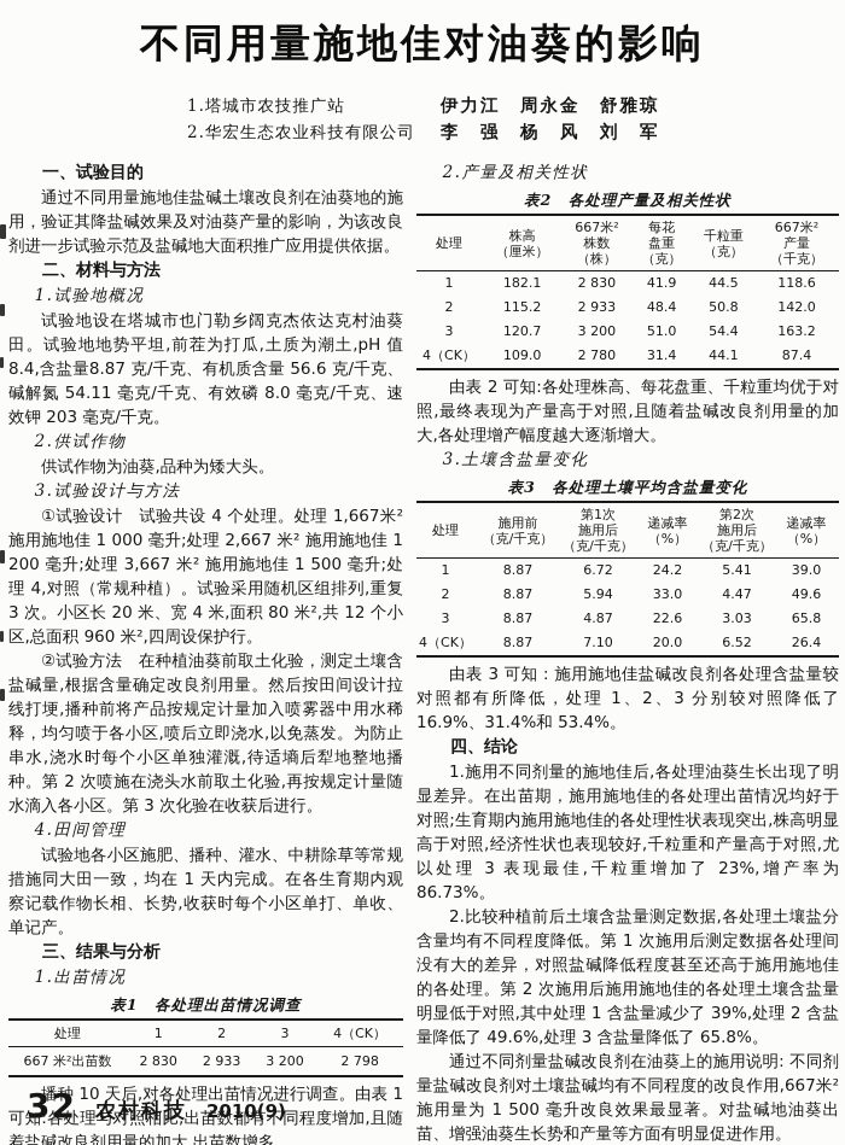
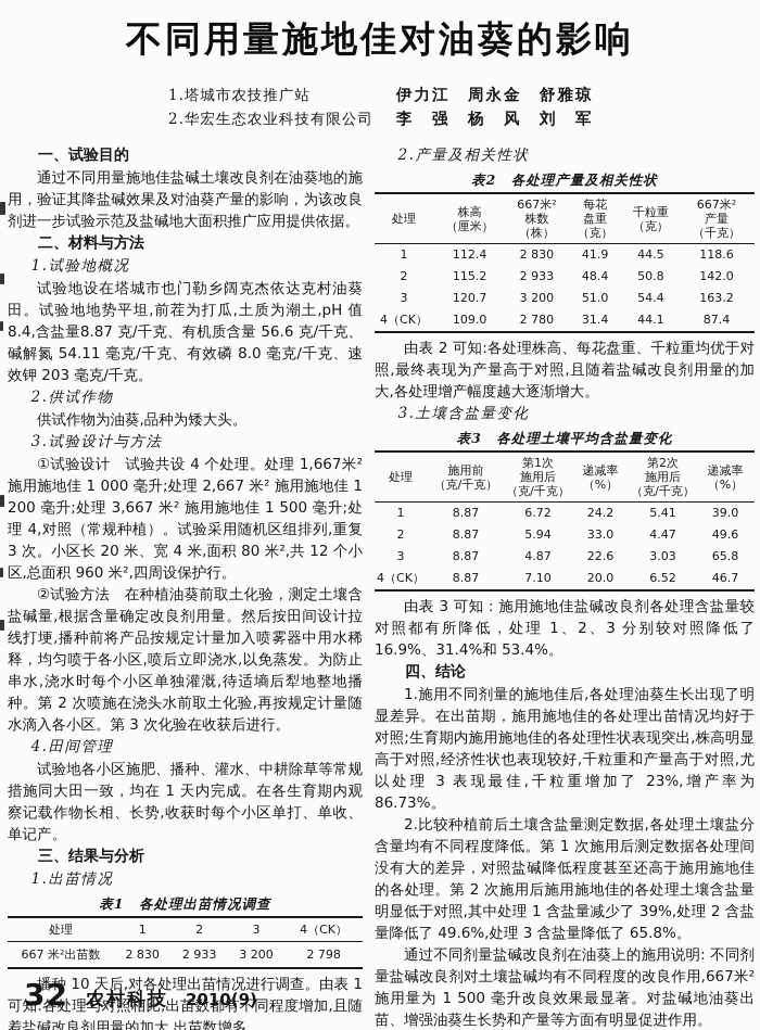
  不同用量施地佳对油葵的影响
  1.塔城市农技推广站
  伊力江 周永金 舒雅琼
  2.华宏生态农业科技有限公司
  李 强 杨 风 刘 军
  一、试验目的
  通过不同用量施地佳盐碱土壤改良剂在油葵地的施用，验证其降盐碱效果及对油葵产量的影响，为该改良剂进一步试验示范及盐碱地大面积推广应用提供依据。
  二、材料与方法
  1.试验地概况
  试验地设在塔城市也门勒乡阔克杰依达克村油葵田。试验地地势平坦,前茬为打瓜,土质为潮土,pH 值 8.4,含盐量8.87 克/千克、有机质含量 56.6 克/千克、碱解氮 54.11 毫克/千克、有效磷 8.0 毫克/千克、速效钾 203 毫克/千克。
  2.供试作物
  供试作物为油葵,品种为矮大头。
  3.试验设计与方法
  ①试验设计 试验共设 4 个处理。处理 1,667米² 施用施地佳 1 000 毫升;处理 2,667 米² 施用施地佳 1 200 毫升;处理 3,667 米² 施用施地佳 1 500 毫升;处理 4,对照（常规种植）。试验采用随机区组排列,重复 3 次。小区长 20 米、宽 4 米,面积 80 米²,共 12 个小区,总面积 960 米²,四周设保护行。
  ②试验方法 在种植油葵前取土化验，测定土壤含盐碱量,根据含量确定改良剂用量。然后按田间设计拉线打埂,播种前将产品按规定计量加入喷雾器中用水稀释，均匀喷于各小区,喷后立即浇水,以免蒸发。为防止串水,浇水时每个小区单独灌溉,待适墒后犁地整地播种。第 2 次喷施在浇头水前取土化验,再按规定计量随水滴入各小区。第 3 次化验在收获后进行。
  4.田间管理
  试验地各小区施肥、播种、灌水、中耕除草等常规措施同大田一致，均在 1 天内完成。在各生育期内观察记载作物长相、长势,收获时每个小区单打、单收、单记产。
  三、结果与分析
  1.出苗情况
  表1 各处理出苗情况调查
  处理	1	2	3	4（CK）
  667 米²出苗数	2 830	2 933	3 200	2 798
  播种 10 天后,对各处理出苗情况进行调查。由表 1 可知:各处理与对照相比,出苗数都有不同程度增加,且随着盐碱改良剂用量的加大,出苗数增多。
  2.产量及相关性状
  表2 各处理产量及相关性状
  处理	株高 （厘米）	667米² 株数 （株）	每花 盘重 （克）	千粒重 （克）	667米² 产量 （千克）
- 1	182.1	2 830	41.9	44.5	118.6
+ 1	112.4	2 830	41.9	44.5	118.6
  2	115.2	2 933	48.4	50.8	142.0
  3	120.7	3 200	51.0	54.4	163.2
  4（CK）	109.0	2 780	31.4	44.1	87.4
  由表 2 可知:各处理株高、每花盘重、千粒重均优于对照,最终表现为产量高于对照,且随着盐碱改良剂用量的加大,各处理增产幅度越大逐渐增大。
  3.土壤含盐量变化
  表3 各处理土壤平均含盐量变化
  处理	施用前 （克/千克）	第1次 施用后 （克/千克）	递减率 （%）	第2次 施用后 （克/千克）	递减率 （%）
  1	8.87	6.72	24.2	5.41	39.0
  2	8.87	5.94	33.0	4.47	49.6
  3	8.87	4.87	22.6	3.03	65.8
- 4（CK）	8.87	7.10	20.0	6.52	26.4
+ 4（CK）	8.87	7.10	20.0	6.52	46.7
  由表 3 可知：施用施地佳盐碱改良剂各处理含盐量较对照都有所降低，处理 1、2、3 分别较对照降低了 16.9%、31.4%和 53.4%。
  四、结论
  1.施用不同剂量的施地佳后,各处理油葵生长出现了明显差异。在出苗期，施用施地佳的各处理出苗情况均好于对照;生育期内施用施地佳的各处理性状表现突出,株高明显高于对照,经济性状也表现较好,千粒重和产量高于对照,尤以处理 3 表现最佳,千粒重增加了 23%,增产率为 86.73%。
  2.比较种植前后土壤含盐量测定数据,各处理土壤盐分含量均有不同程度降低。第 1 次施用后测定数据各处理间没有大的差异，对照盐碱降低程度甚至还高于施用施地佳的各处理。第 2 次施用后施用施地佳的各处理土壤含盐量明显低于对照,其中处理 1 含盐量减少了 39%,处理 2 含盐量降低了 49.6%,处理 3 含盐量降低了 65.8%。
  通过不同剂量盐碱改良剂在油葵上的施用说明: 不同剂量盐碱改良剂对土壤盐碱均有不同程度的改良作用,667米²施用量为 1 500 毫升改良效果最显著。对盐碱地油葵出苗、增强油葵生长势和产量等方面有明显促进作用。
  32
  农村科技
  2010(9)
